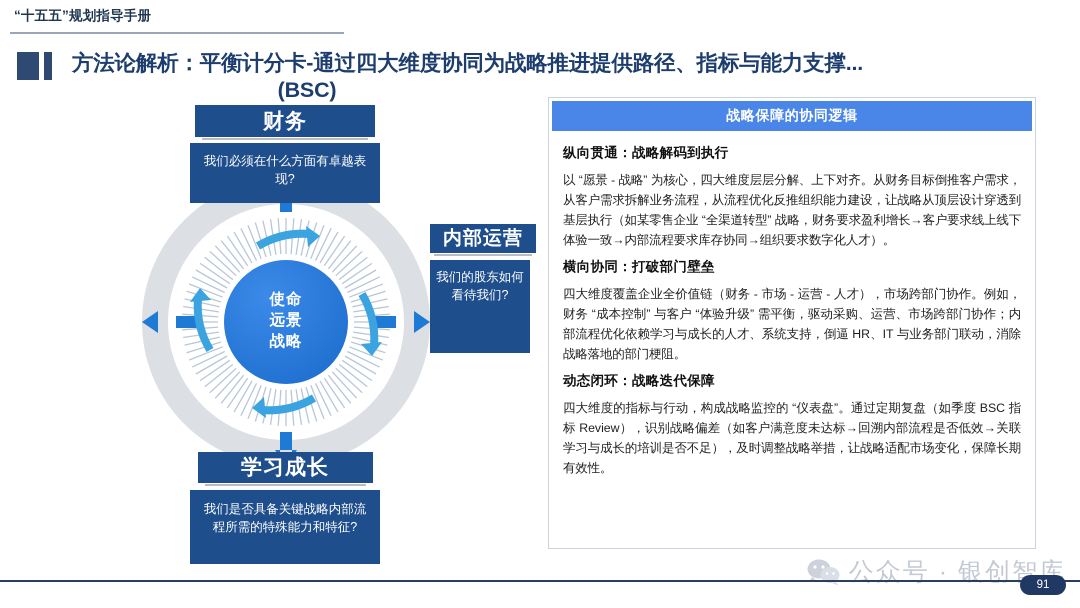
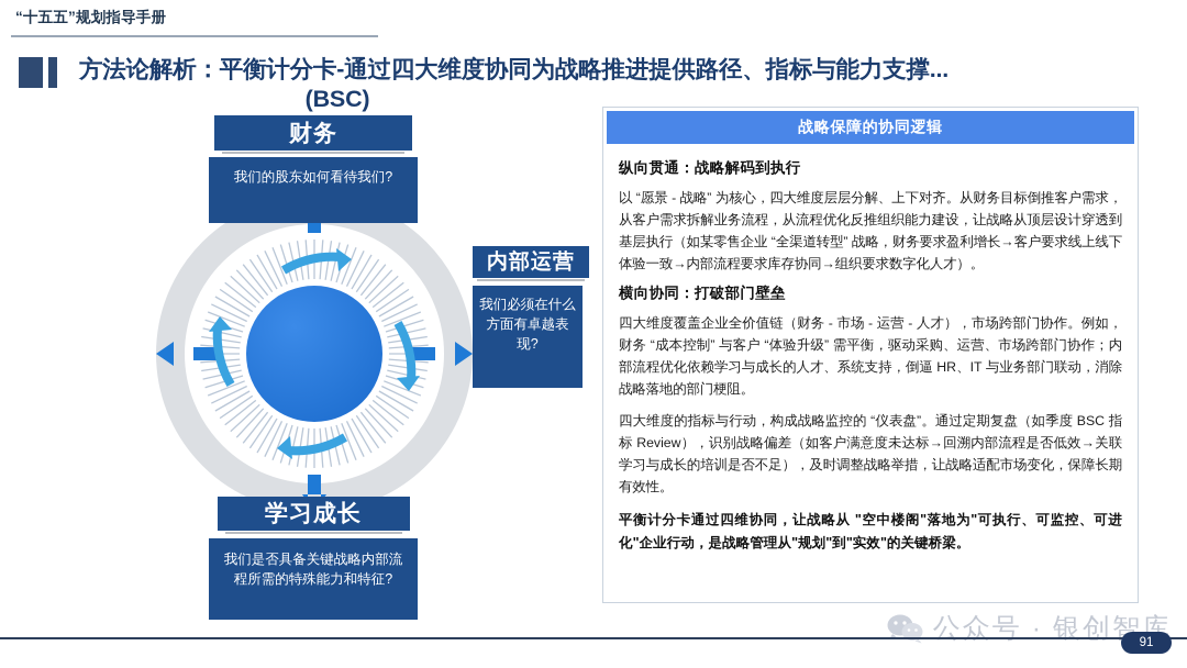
  “十五五”规划指导手册
  方法论解析：平衡计分卡-通过四大维度协同为战略推进提供路径、指标与能力支撑...
  (BSC)
- 使命
- 远景
- 战略
  财务
- 我们必须在什么方面有卓越表现?
+ 我们的股东如何看待我们?
  内部运营
- 我们的股东如何看待我们?
+ 我们必须在什么方面有卓越表现?
  学习成长
  我们是否具备关键战略内部流程所需的特殊能力和特征?
  战略保障的协同逻辑
  纵向贯通：战略解码到执行
  以 “愿景 - 战略” 为核心，四大维度层层分解、上下对齐。从财务目标倒推客户需求，从客户需求拆解业务流程，从流程优化反推组织能力建设，让战略从顶层设计穿透到基层执行（如某零售企业 “全渠道转型” 战略，财务要求盈利增长→客户要求线上线下体验一致→内部流程要求库存协同→组织要求数字化人才）。
  横向协同：打破部门壁垒
  四大维度覆盖企业全价值链（财务 - 市场 - 运营 - 人才），市场跨部门协作。例如，财务 “成本控制” 与客户 “体验升级” 需平衡，驱动采购、运营、市场跨部门协作；内部流程优化依赖学习与成长的人才、系统支持，倒逼 HR、IT 与业务部门联动，消除战略落地的部门梗阻。
- 动态闭环：战略迭代保障
  四大维度的指标与行动，构成战略监控的 “仪表盘”。通过定期复盘（如季度 BSC 指标 Review），识别战略偏差（如客户满意度未达标→回溯内部流程是否低效→关联学习与成长的培训是否不足），及时调整战略举措，让战略适配市场变化，保障长期有效性。
+ 平衡计分卡通过四维协同，让战略从 "空中楼阁"落地为"可执行、可监控、可进化"企业行动，是战略管理从"规划"到"实效"的关键桥梁。
  公众号 · 银创智库
  91
